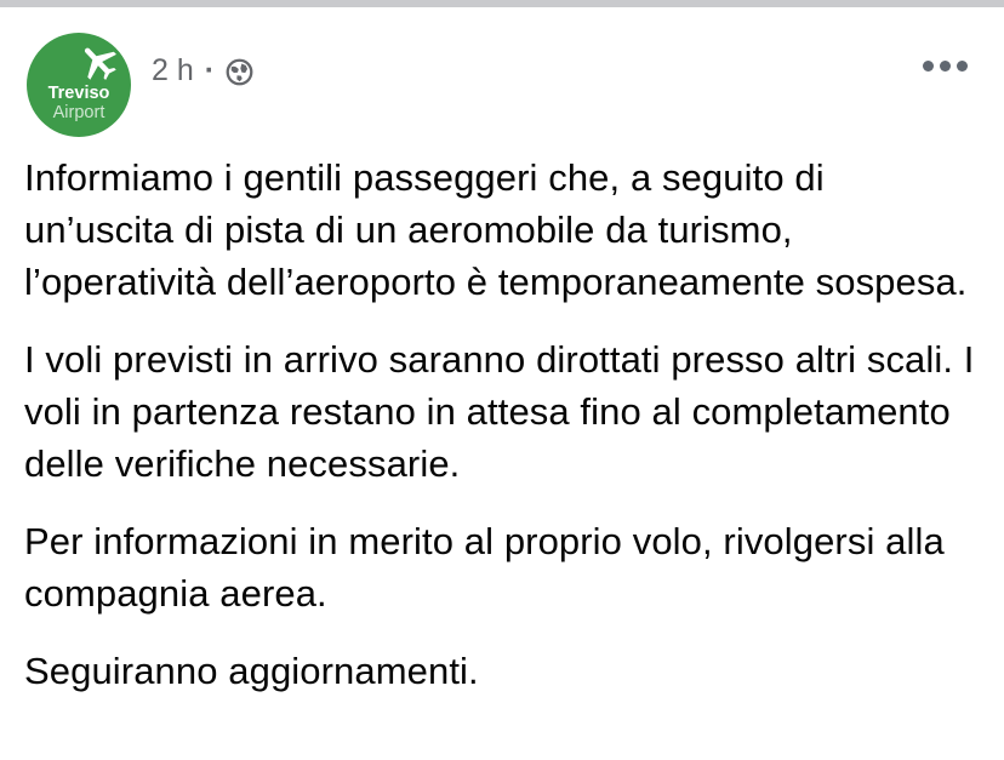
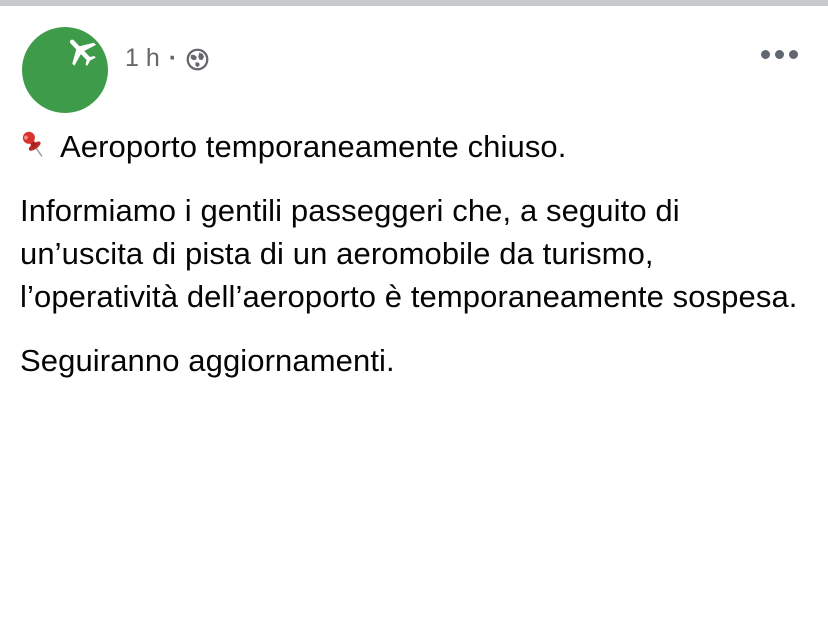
- Treviso
- Airport
- 2 h
+ 1 h
  ·
+ Aeroporto temporaneamente chiuso.
  Informiamo i gentili passeggeri che, a seguito di un’uscita di pista di un aeromobile da turismo, l’operatività dell’aeroporto è temporaneamente sospesa.
- I voli previsti in arrivo saranno dirottati presso altri scali. I voli in partenza restano in attesa fino al completamento delle verifiche necessarie.
- Per informazioni in merito al proprio volo, rivolgersi alla compagnia aerea.
  Seguiranno aggiornamenti.
